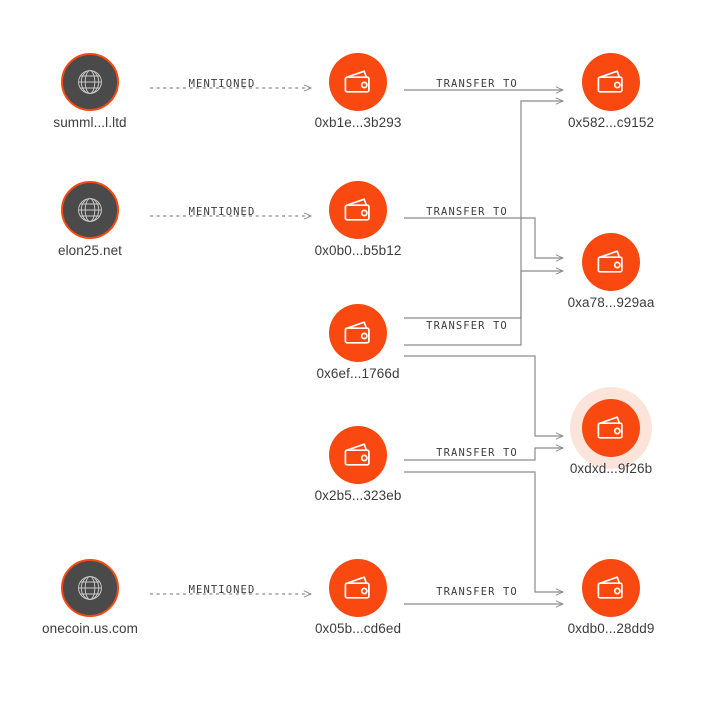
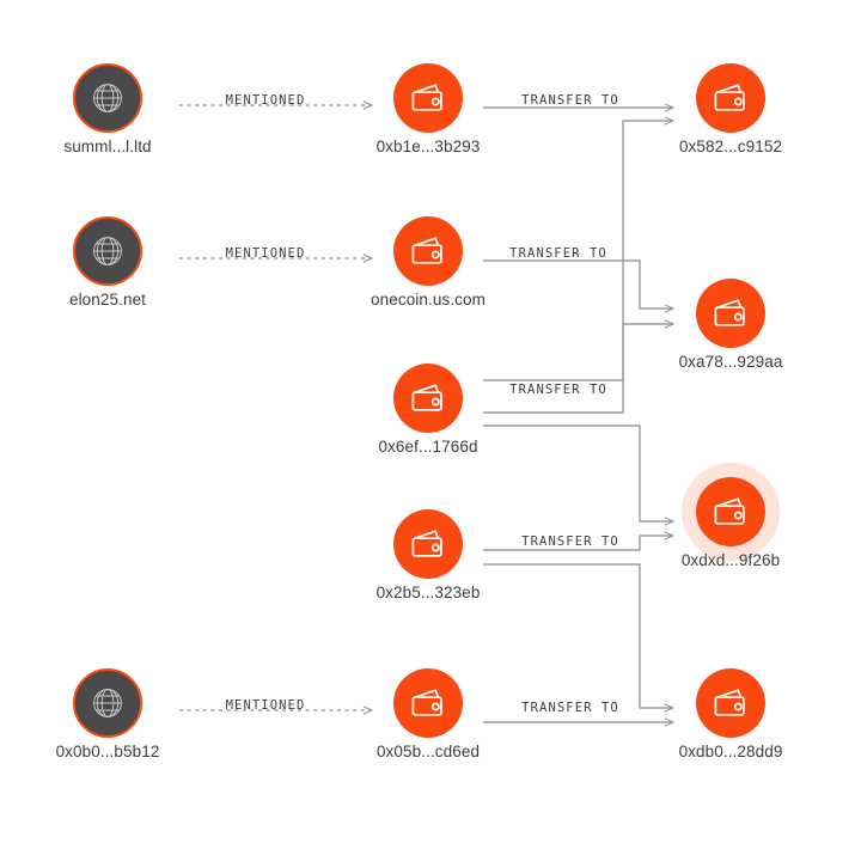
  summl...l.ltd
  elon25.net
- onecoin.us.com
+ 0x0b0...b5b12
  0xb1e...3b293
- 0x0b0...b5b12
+ onecoin.us.com
  0x6ef...1766d
  0x2b5...323eb
  0x05b...cd6ed
  0x582...c9152
  0xa78...929aa
  0xdxd...9f26b
  0xdb0...28dd9
  MENTIONED
  MENTIONED
  MENTIONED
  TRANSFER TO
  TRANSFER TO
  TRANSFER TO
  TRANSFER TO
  TRANSFER TO
